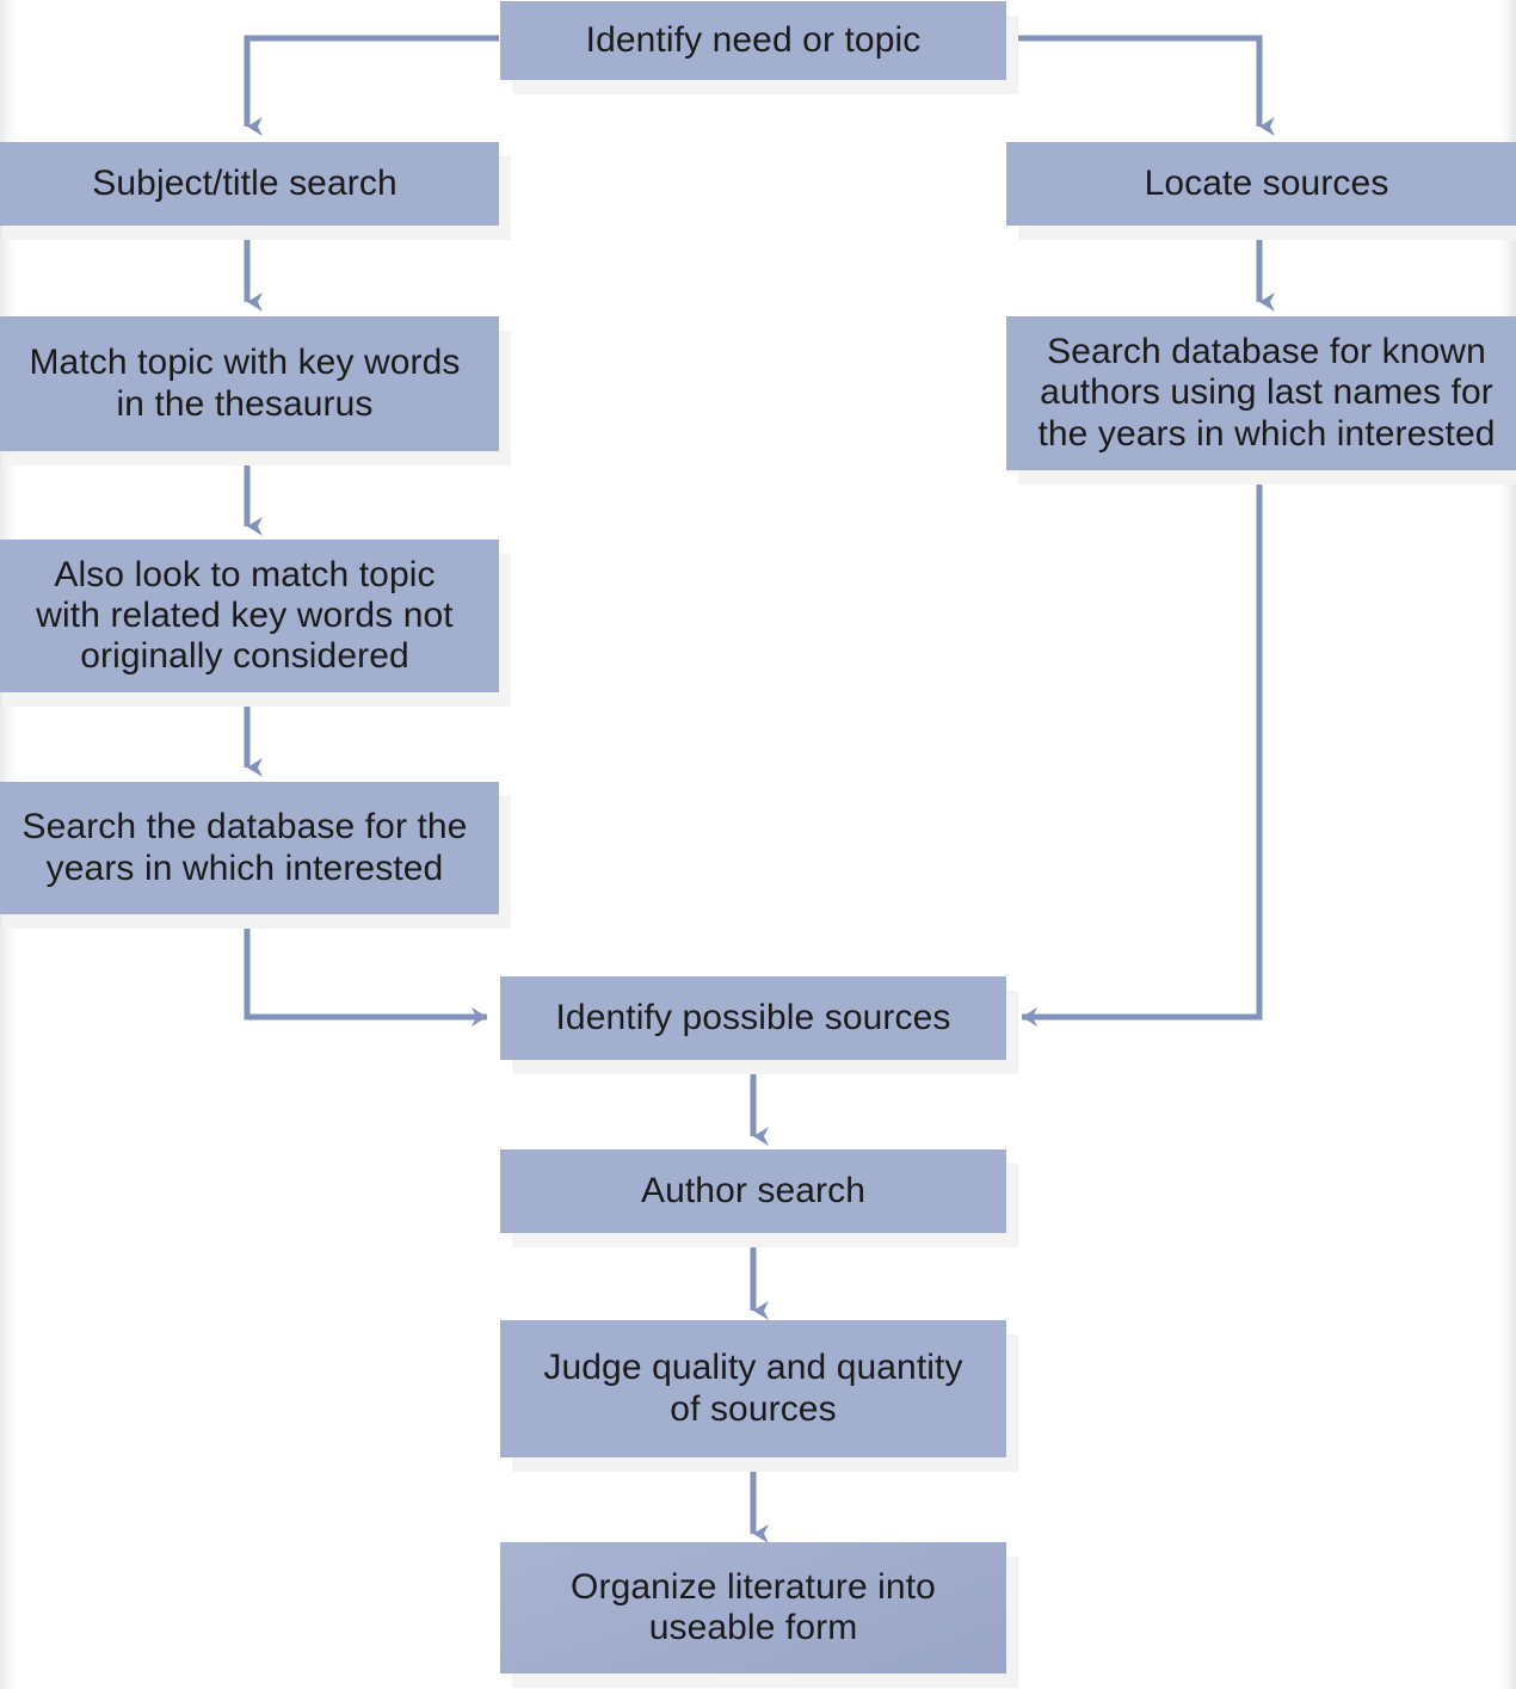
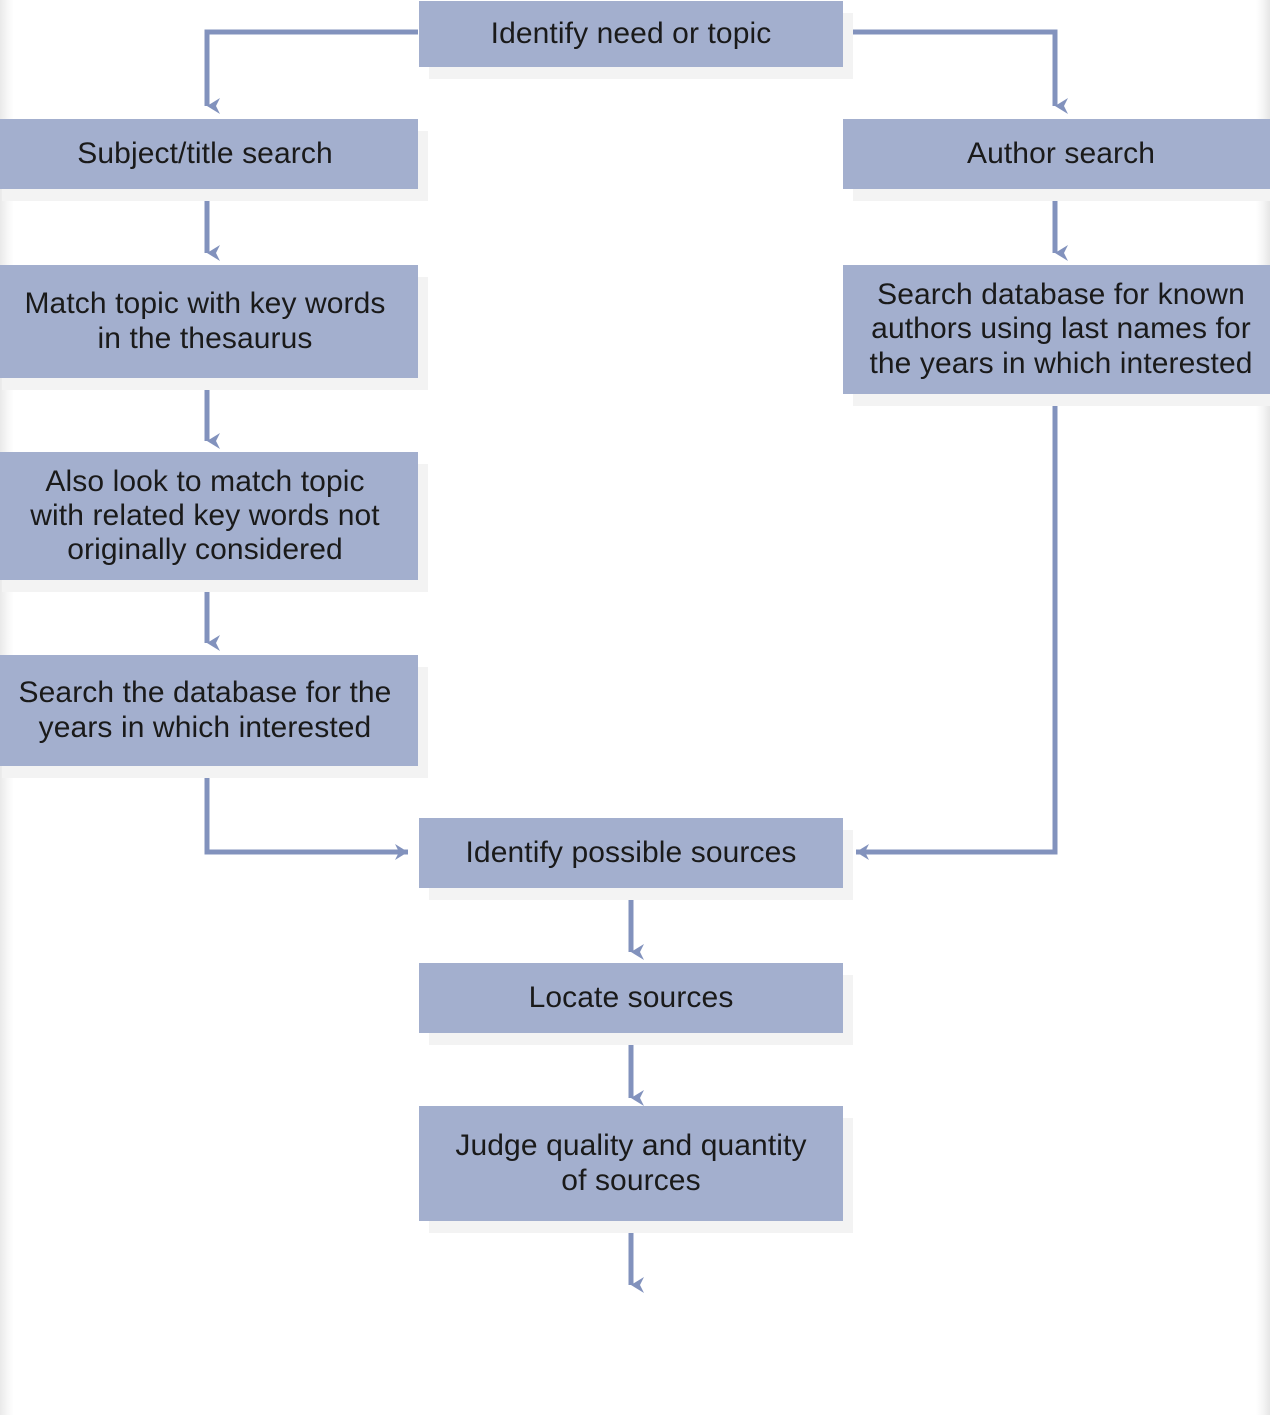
  Identify need or topic
  Subject/title search
- Locate sources
+ Author search
  Match topic with key words
  in the thesaurus
  Search database for known
  authors using last names for
  the years in which interested
  Also look to match topic
  with related key words not
  originally considered
  Search the database for the
  years in which interested
  Identify possible sources
- Author search
+ Locate sources
  Judge quality and quantity
  of sources
- Organize literature into
- useable form
